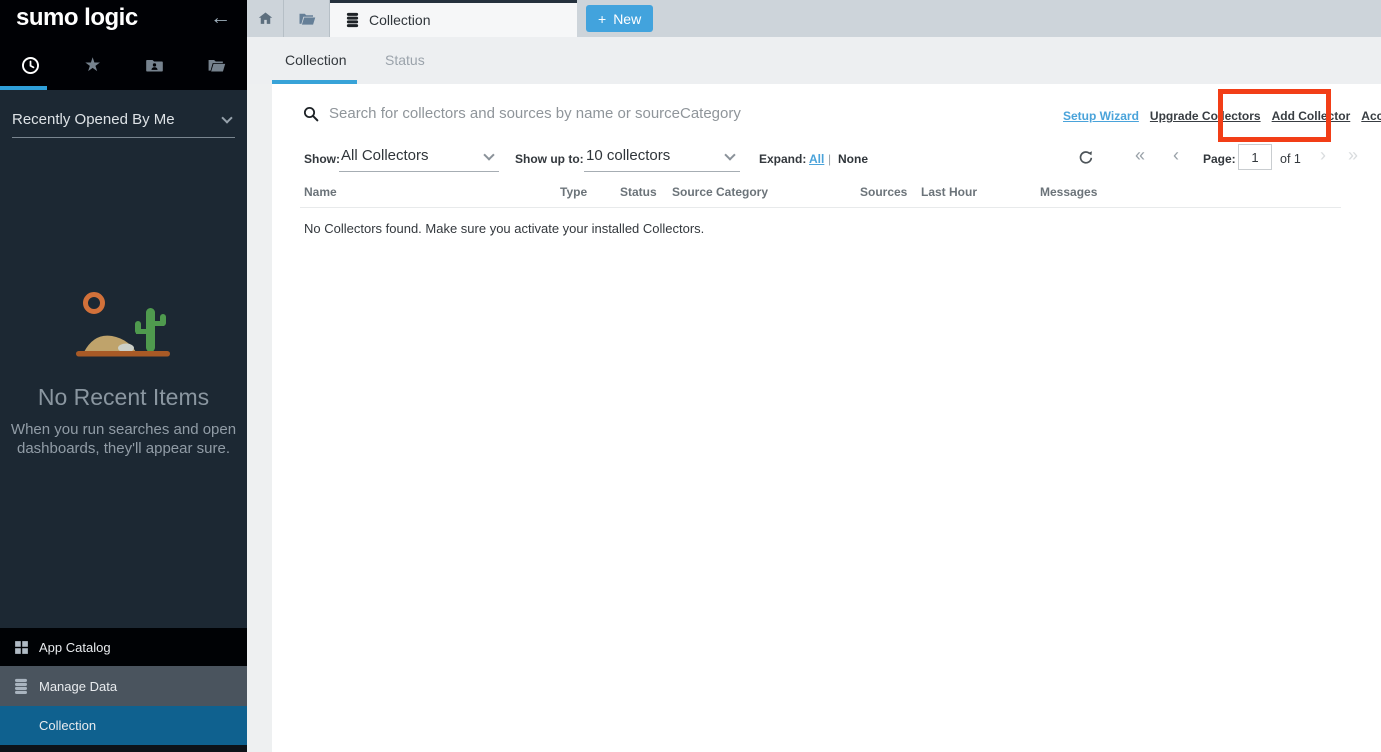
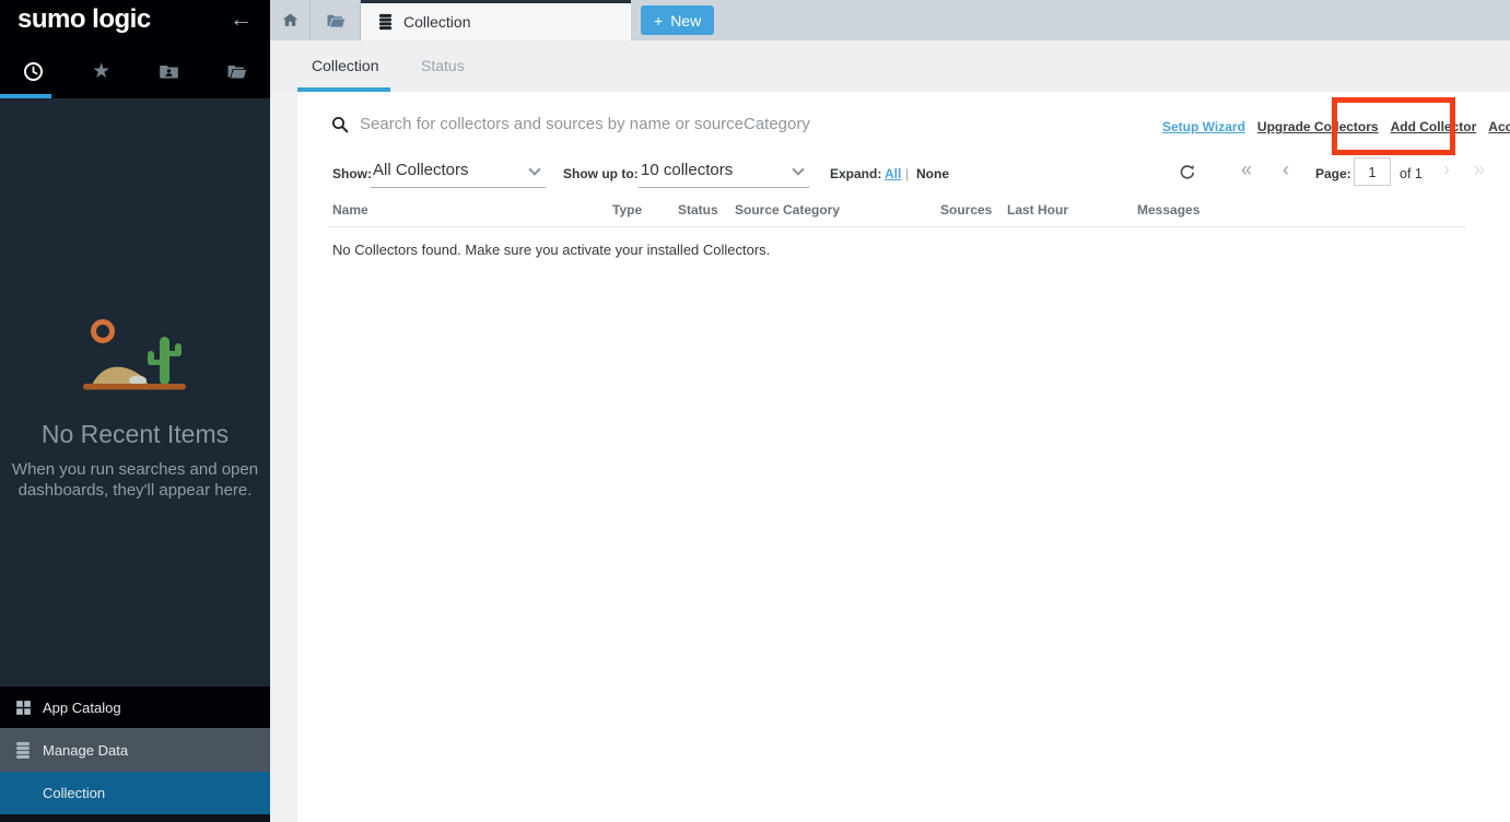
  sumo logic
  ←
  ★
- Recently Opened By Me
  No Recent Items
- When you run searches and open dashboards, they'll appear sure.
+ When you run searches and open dashboards, they'll appear here.
  App Catalog
  Manage Data
  Collection
  Collection
  +
  New
  Collection
  Status
  Search for collectors and sources by name or sourceCategory
  Setup Wizard
  Upgrade Collectors
  Add Collector
  Show:
  All Collectors
  Show up to:
  10 collectors
  Expand:
  All
  |
  None
  «
  ‹
  Page:
  1
  of 1
  ›
  »
  Name
  Type
  Status
  Source Category
  Sources
  Last Hour
  Messages
  No Collectors found. Make sure you activate your installed Collectors.
